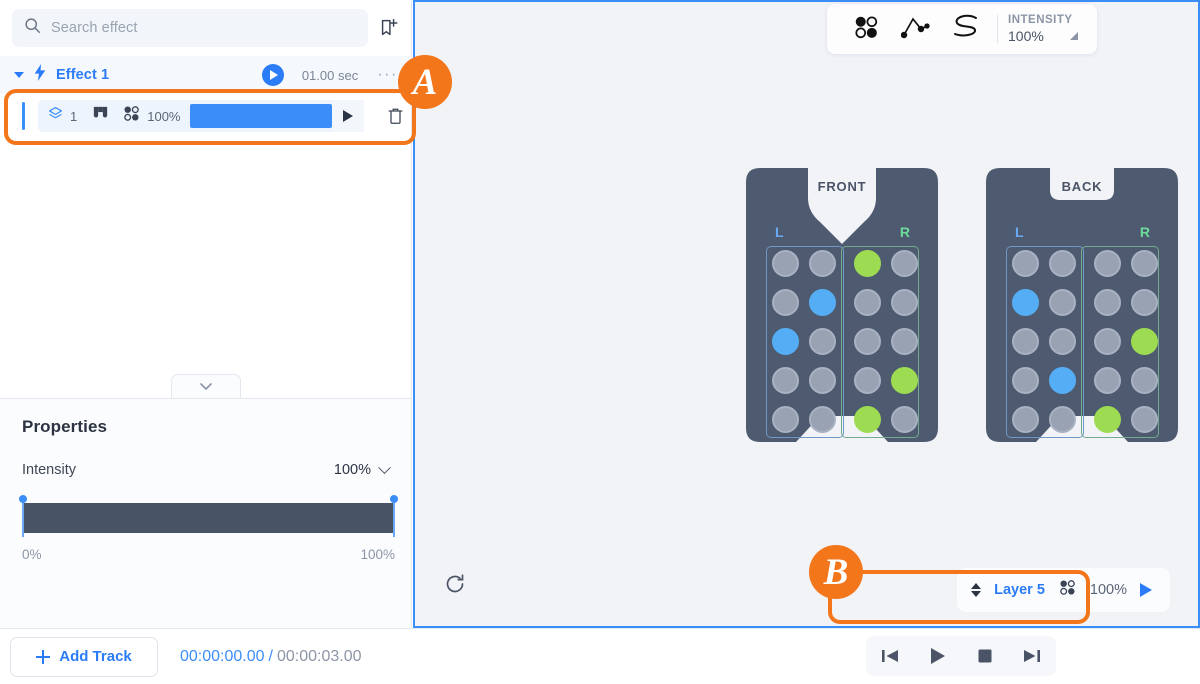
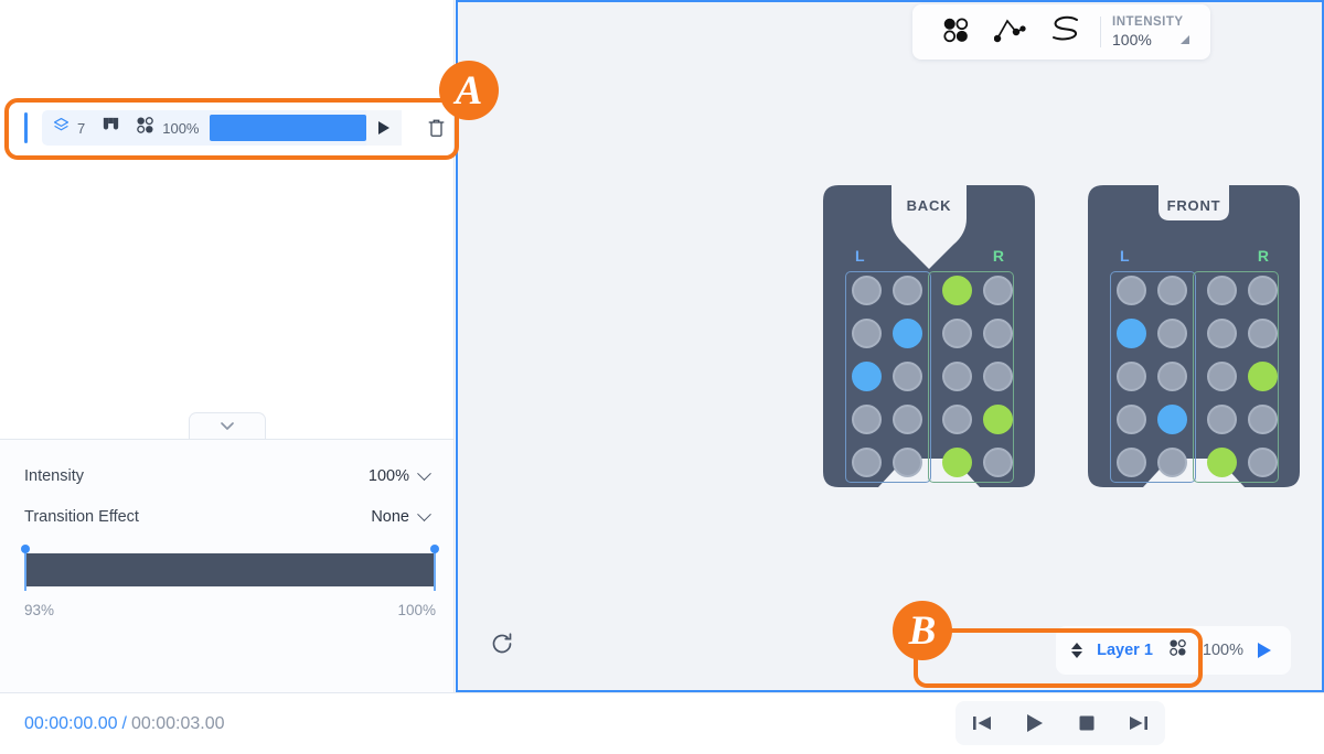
- Search effect
- Effect 1
- 01.00 sec
- ···
- 1
+ 7
  100%
- Properties
  Intensity
  100%
+ Transition Effect
+ None
- 0%
+ 93%
  100%
  INTENSITY
  100%
- FRONT
+ BACK
  L
  R
- BACK
+ FRONT
  L
  R
- Layer 5
+ Layer 1
  100%
- Add Track
  00:00:00.00 / 00:00:03.00
  A
  B
